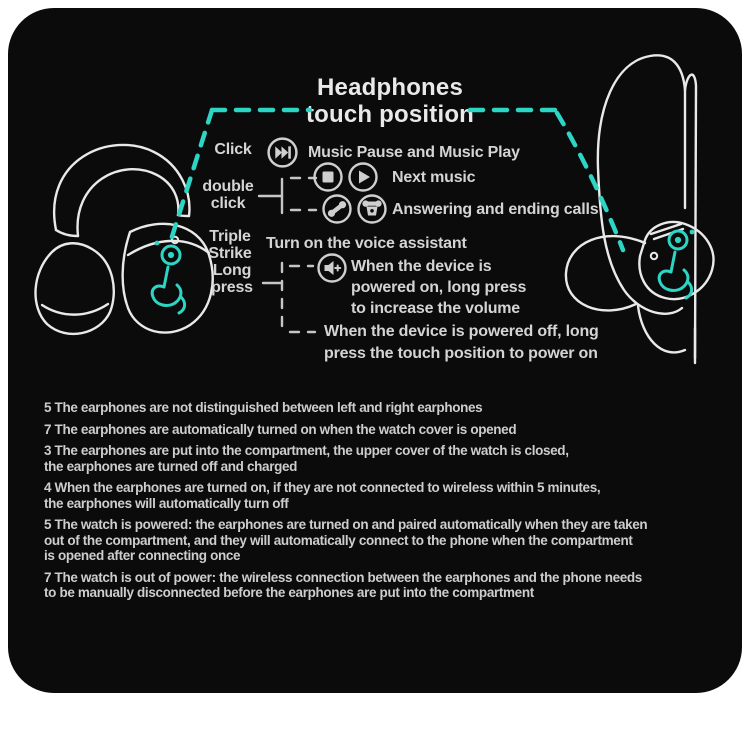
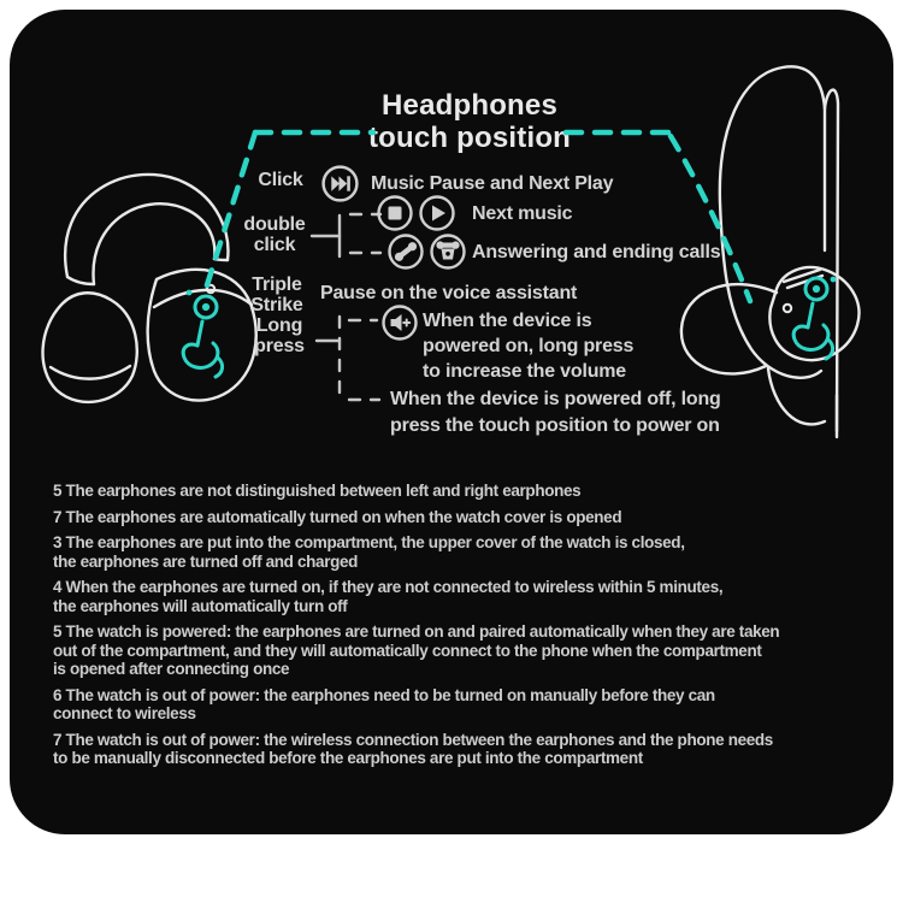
  Headphones
  touch position
  Click
- Music Pause and Music Play
+ Music Pause and Next Play
  double
  click
  Next music
  Answering and ending calls
  Triple
  Strike
- Turn on the voice assistant
+ Pause on the voice assistant
  Long
  press
  When the device is
  powered on, long press
  to increase the volume
  When the device is powered off, long
  press the touch position to power on
  5 The earphones are not distinguished between left and right earphones
  7 The earphones are automatically turned on when the watch cover is opened
  3 The earphones are put into the compartment, the upper cover of the watch is closed,
  the earphones are turned off and charged
  4 When the earphones are turned on, if they are not connected to wireless within 5 minutes,
  the earphones will automatically turn off
  5 The watch is powered: the earphones are turned on and paired automatically when they are taken
  out of the compartment, and they will automatically connect to the phone when the compartment
  is opened after connecting once
+ 6 The watch is out of power: the earphones need to be turned on manually before they can
+ connect to wireless
  7 The watch is out of power: the wireless connection between the earphones and the phone needs
  to be manually disconnected before the earphones are put into the compartment
